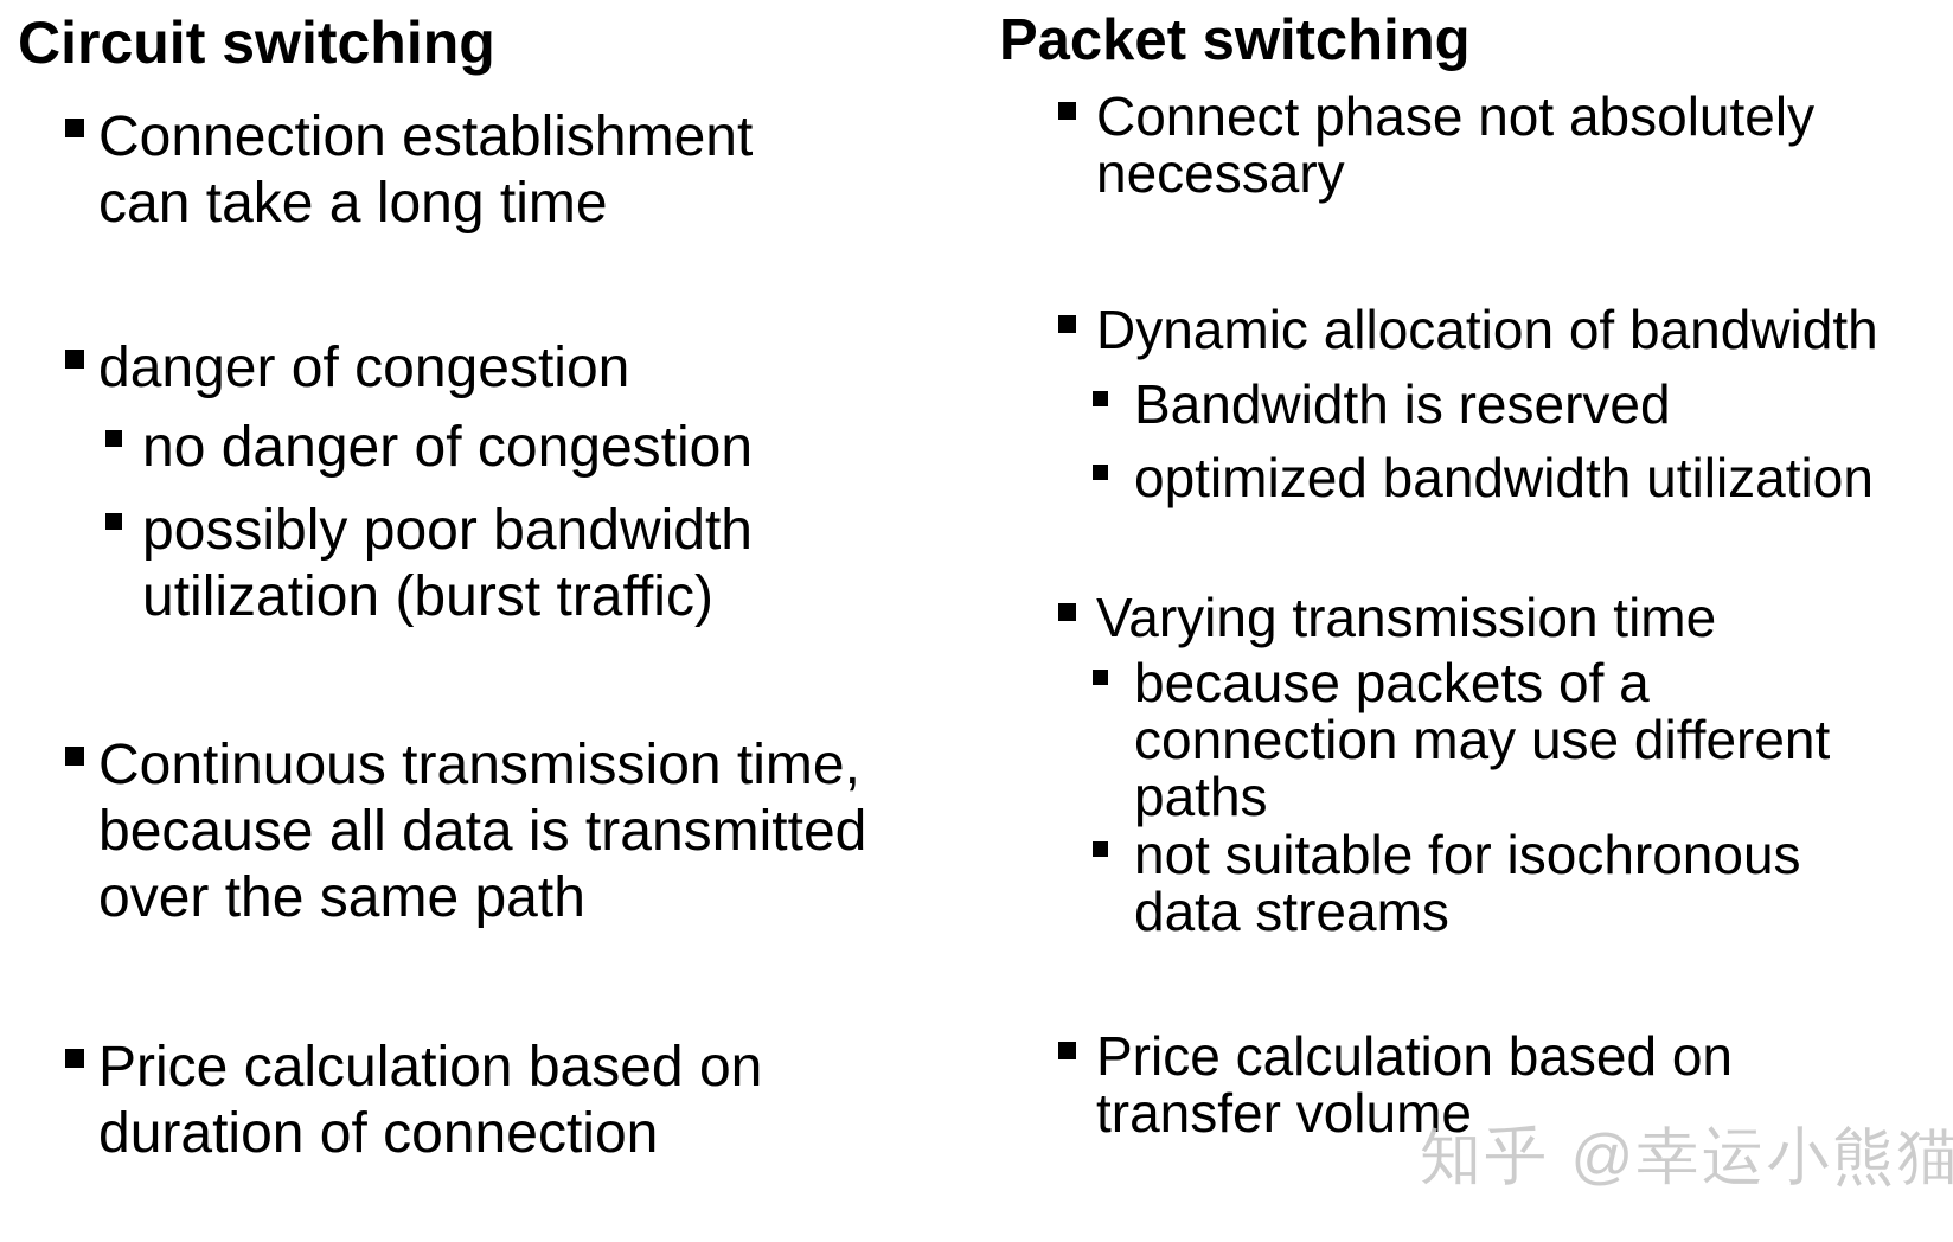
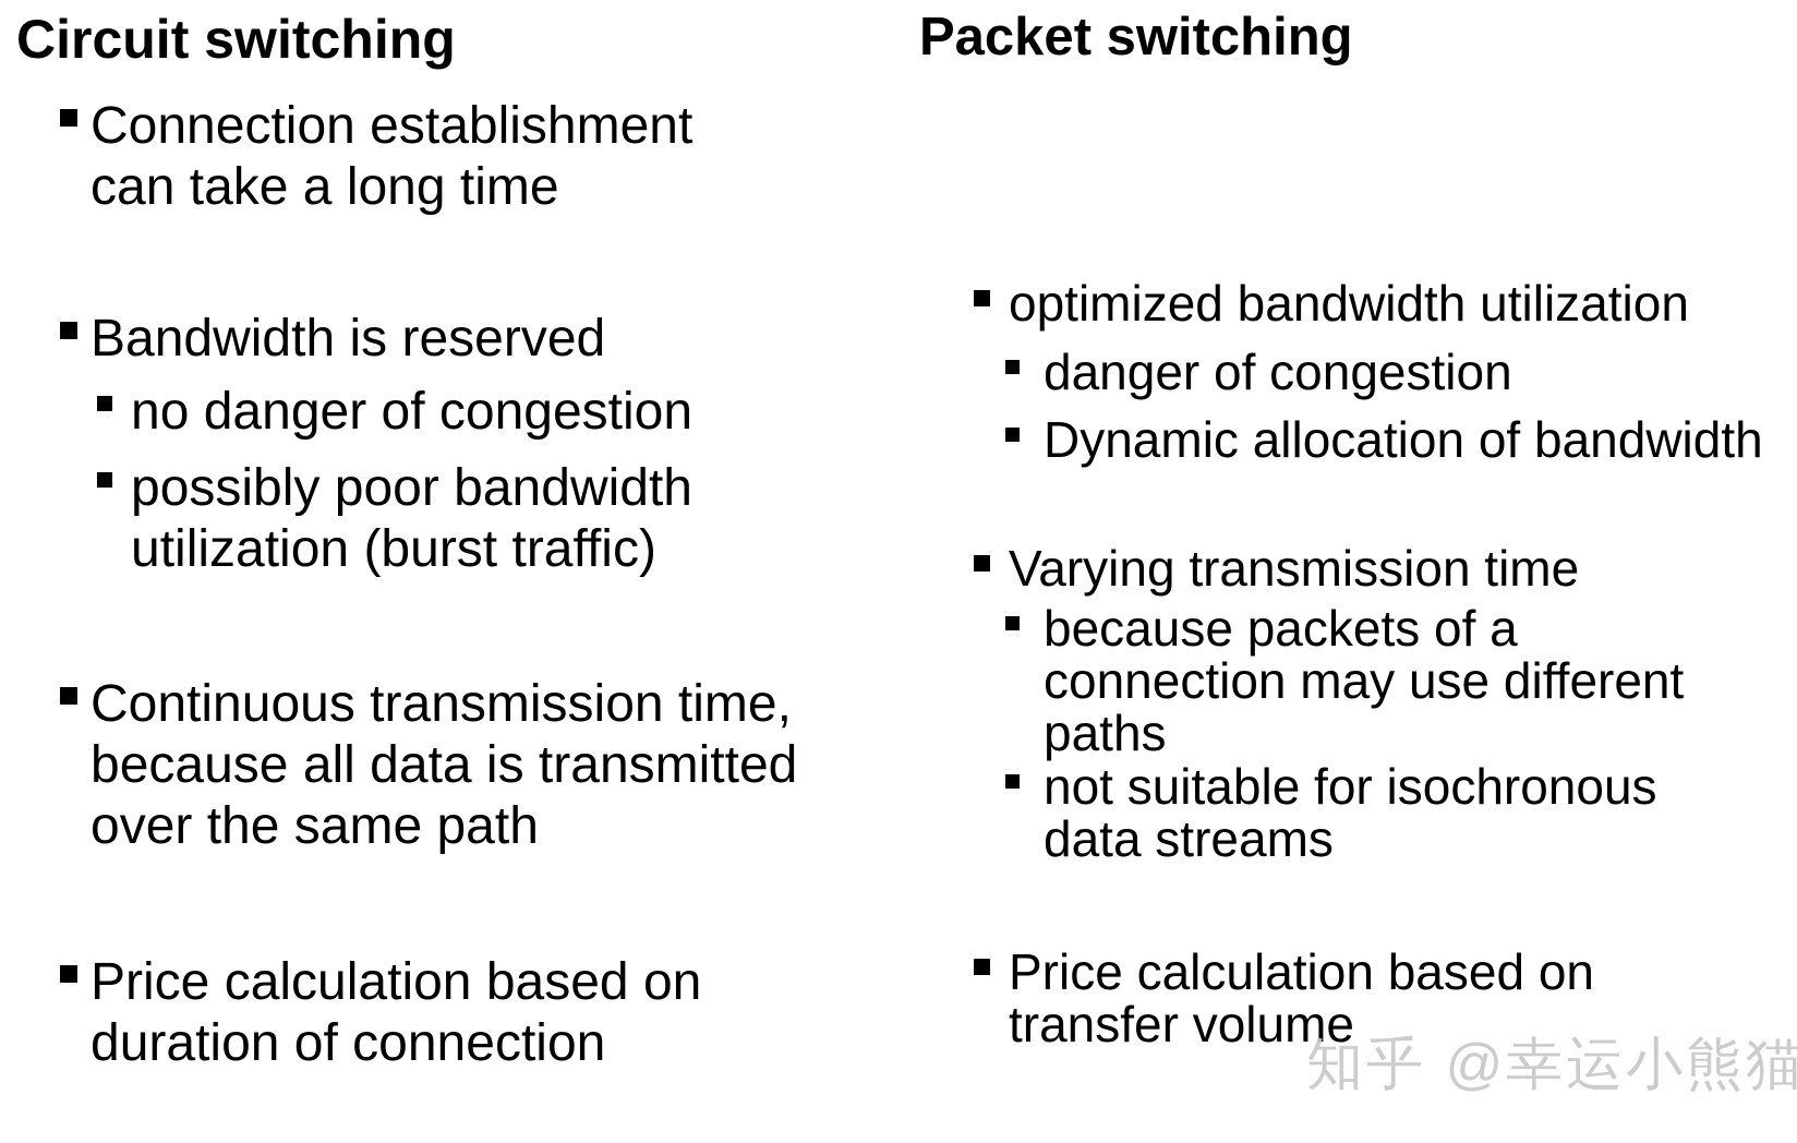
  Circuit switching
  Connection establishment
  can take a long time
- danger of congestion
+ Bandwidth is reserved
  no danger of congestion
  possibly poor bandwidth
  utilization (burst traffic)
  Continuous transmission time,
  because all data is transmitted
  over the same path
  Price calculation based on
  duration of connection
  Packet switching
- Connect phase not absolutely
- necessary
- Dynamic allocation of bandwidth
+ optimized bandwidth utilization
- Bandwidth is reserved
+ danger of congestion
- optimized bandwidth utilization
+ Dynamic allocation of bandwidth
  Varying transmission time
  because packets of a
  connection may use different
  paths
  not suitable for isochronous
  data streams
  Price calculation based on
  transfer volume
  知乎 @幸运小熊猫
